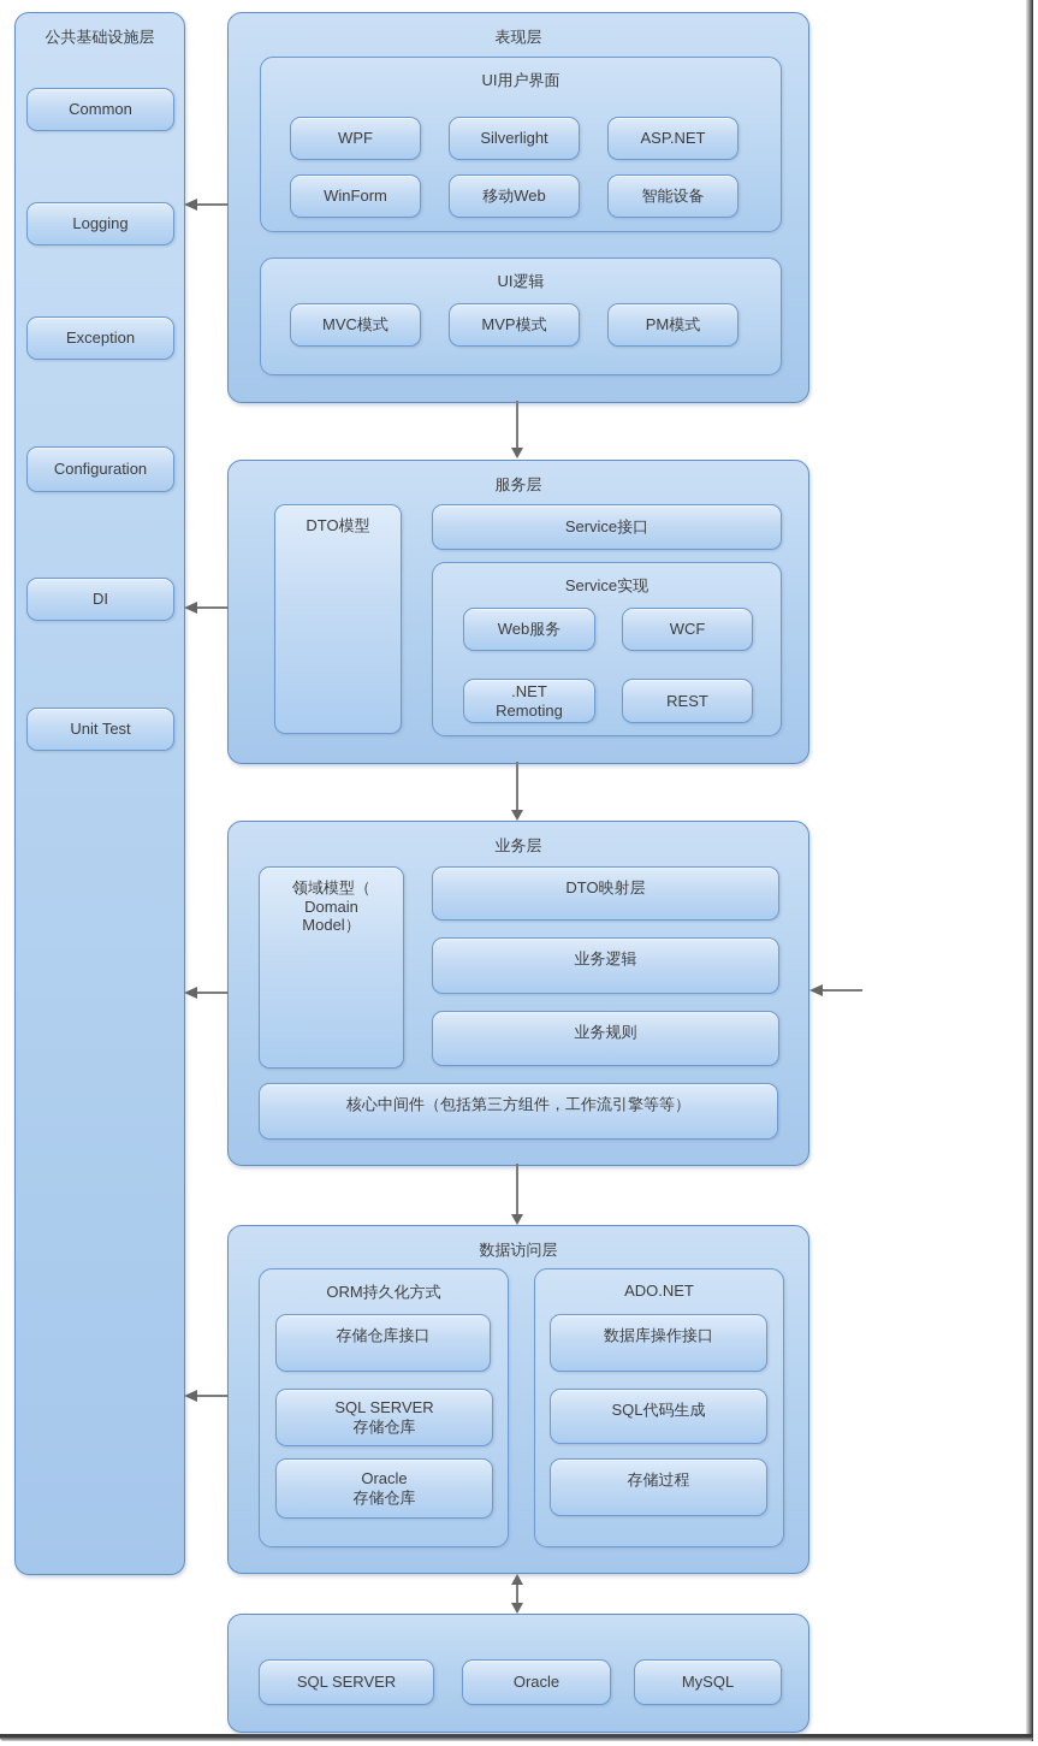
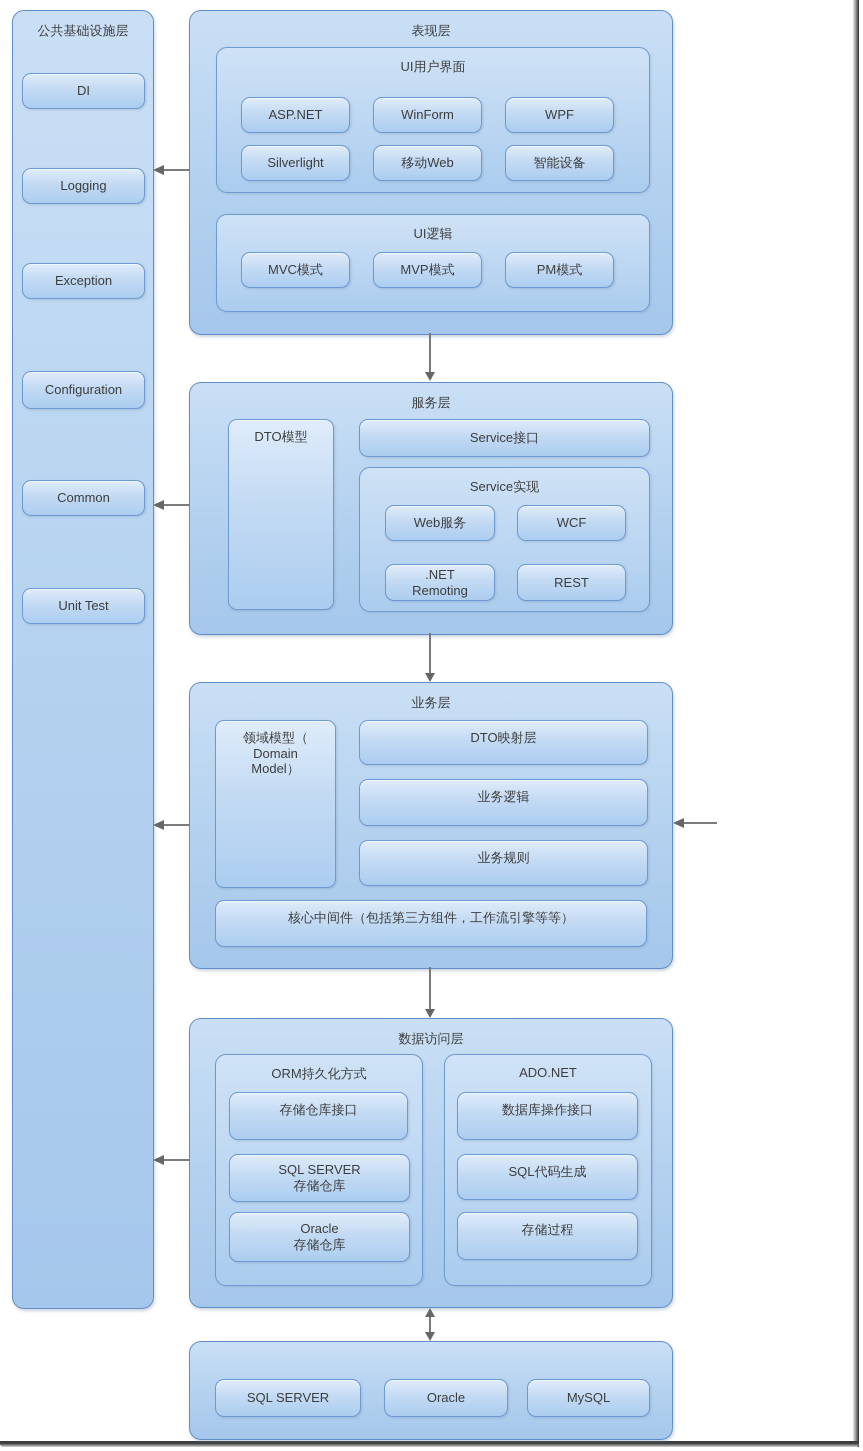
  公共基础设施层
- Common
+ DI
  Logging
  Exception
  Configuration
- DI
+ Common
  Unit Test
  表现层
  UI用户界面
- WPF
+ ASP.NET
- Silverlight
+ WinForm
- ASP.NET
+ WPF
- WinForm
+ Silverlight
  移动Web
  智能设备
  UI逻辑
  MVC模式
  MVP模式
  PM模式
  服务层
  DTO模型
  Service接口
  Service实现
  Web服务
  WCF
  .NET
  Remoting
  REST
  业务层
  领域模型（
  Domain
  Model）
  DTO映射层
  业务逻辑
  业务规则
  核心中间件（包括第三方组件，工作流引擎等等）
  数据访问层
  ORM持久化方式
  存储仓库接口
  SQL SERVER
  存储仓库
  Oracle
  存储仓库
  ADO.NET
  数据库操作接口
  SQL代码生成
  存储过程
  SQL SERVER
  Oracle
  MySQL
